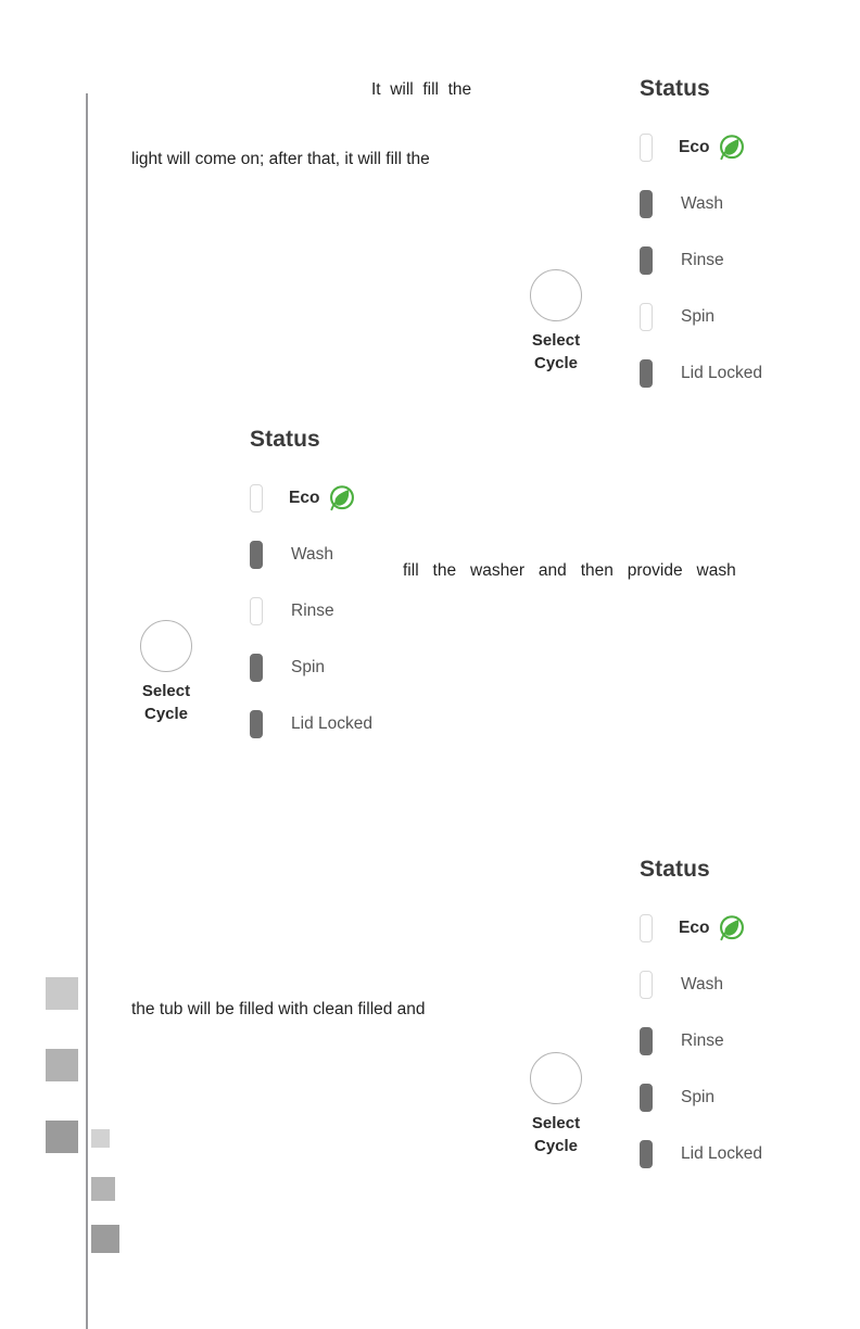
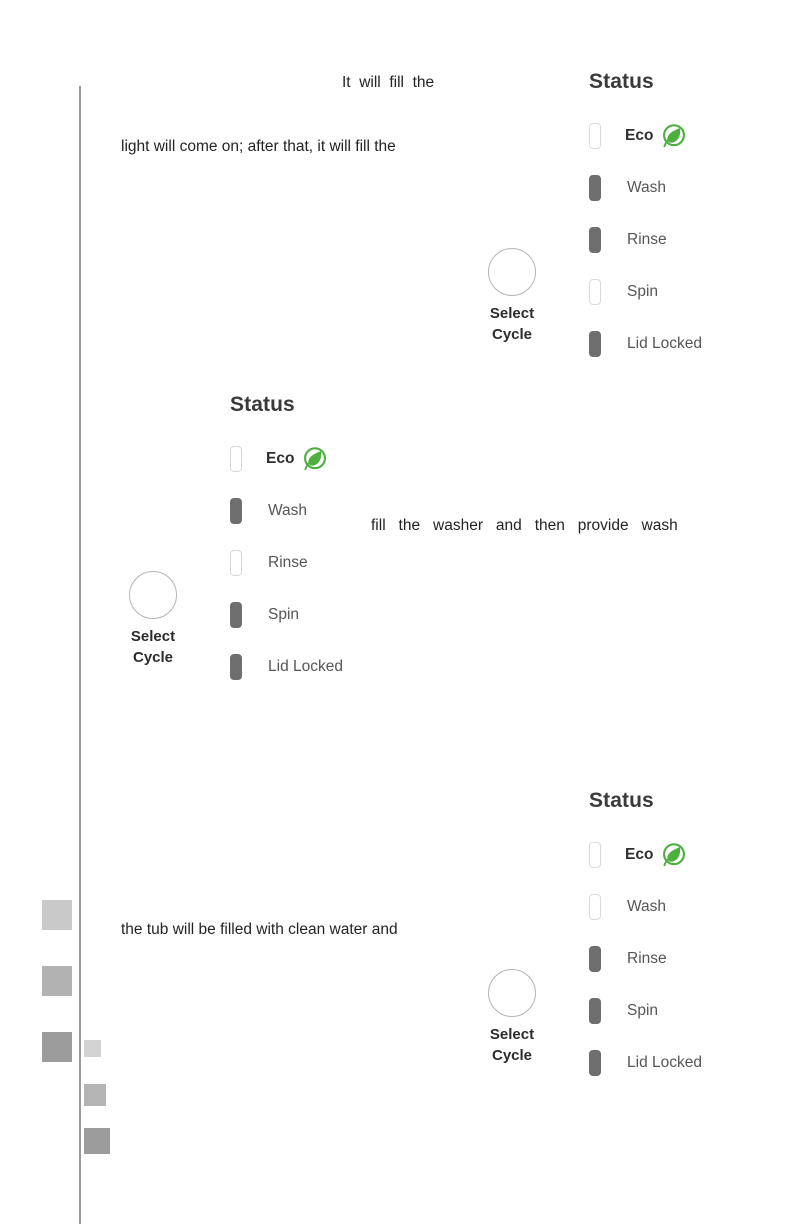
  It will fill the
  light will come on; after that, it will fill the
  fill the washer and then provide wash
- the tub will be filled with clean filled and
+ the tub will be filled with clean water and
  Status
  Eco
  Wash
  Rinse
  Spin
  Lid Locked
  Status
  Eco
  Wash
  Rinse
  Spin
  Lid Locked
  Status
  Eco
  Wash
  Rinse
  Spin
  Lid Locked
  Select
  Cycle
  Select
  Cycle
  Select
  Cycle
